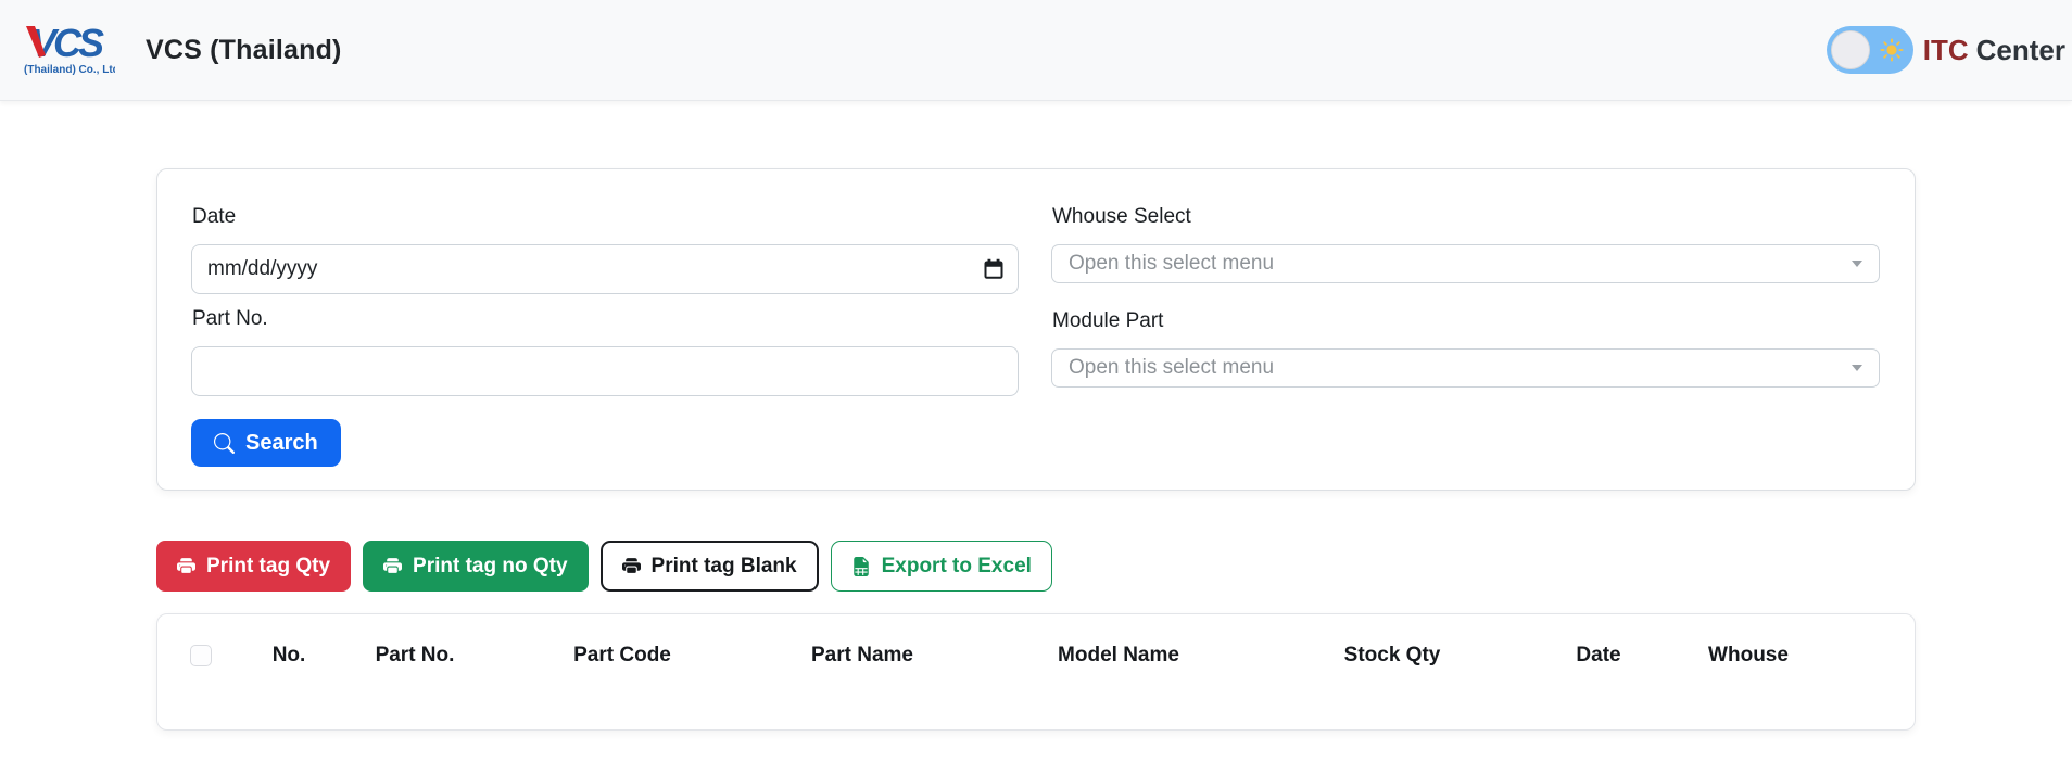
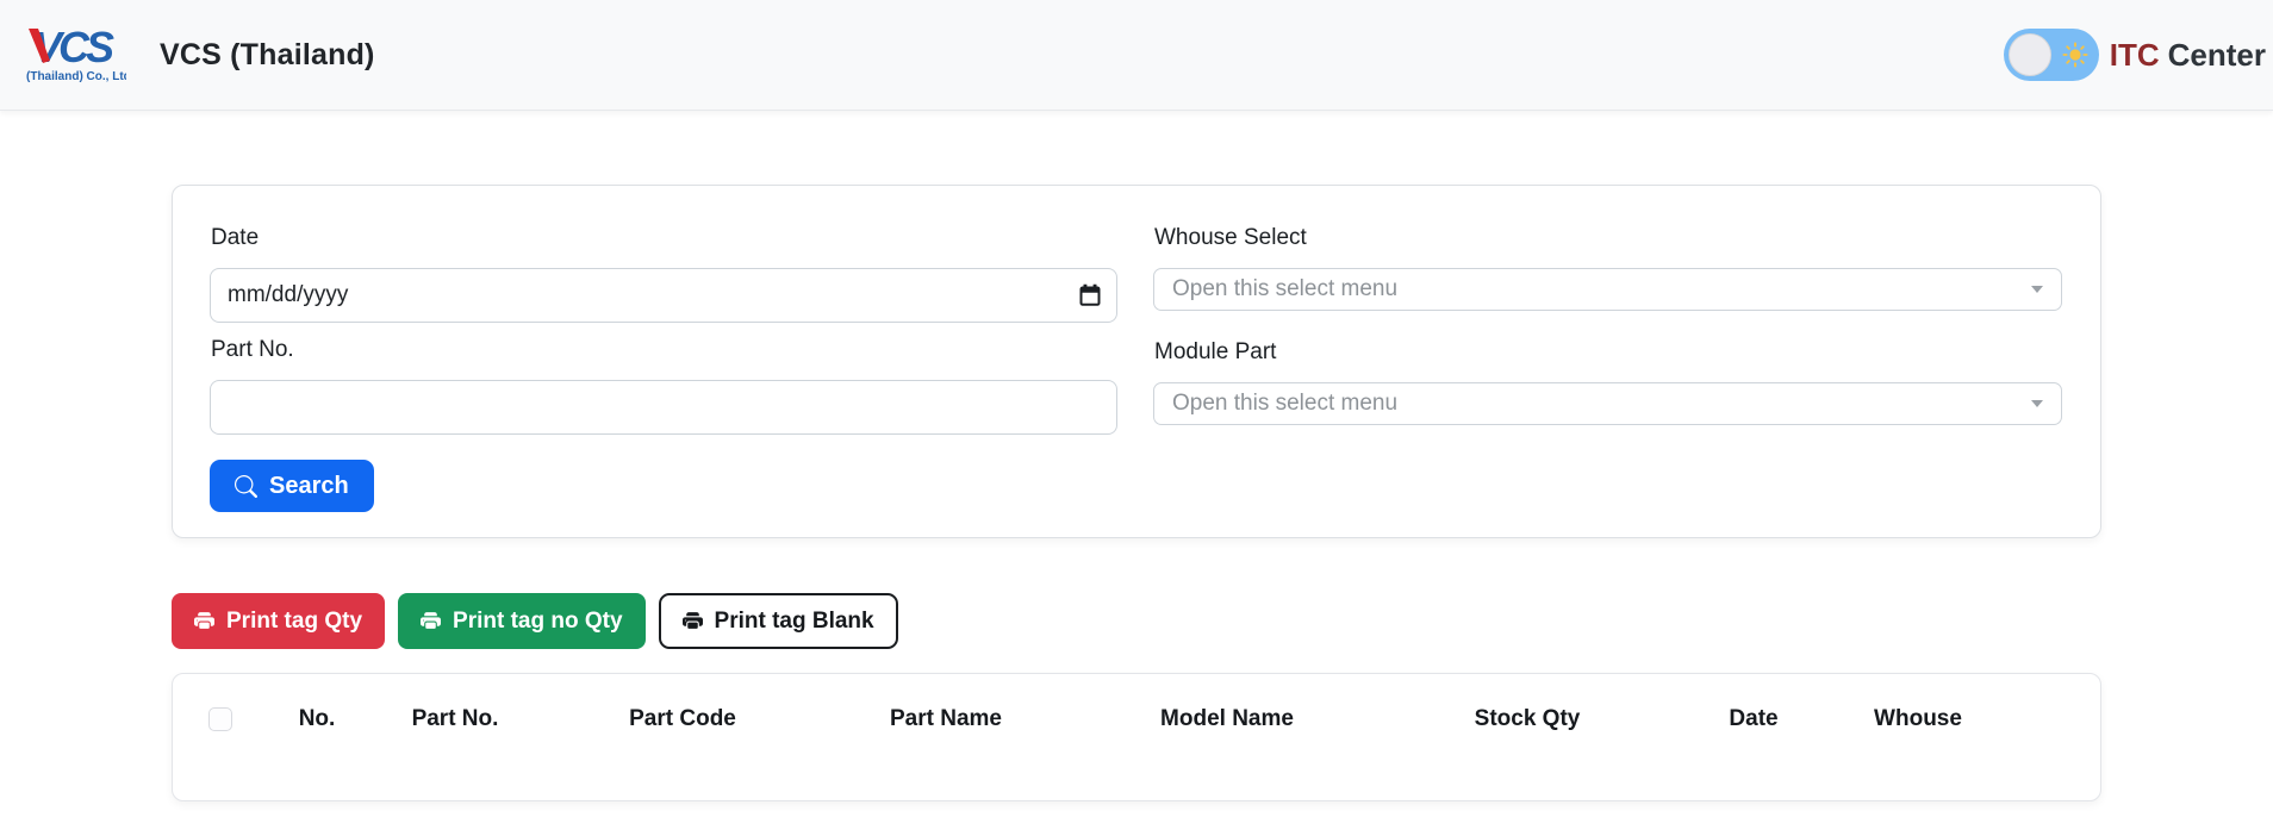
  VCS
  (Thailand) Co., Lt
  VCS (Thailand)
  ITC Center
  Date
  mm/dd/yyyy
  Part No.
  Search
  Whouse Select
  Open this select menu
  Module Part
  Open this select menu
  Print tag Qty
  Print tag no Qty
  Print tag Blank
- Export to Excel
  	No.	Part No.	Part Code	Part Name	Model Name	Stock Qty	Date	Whouse
